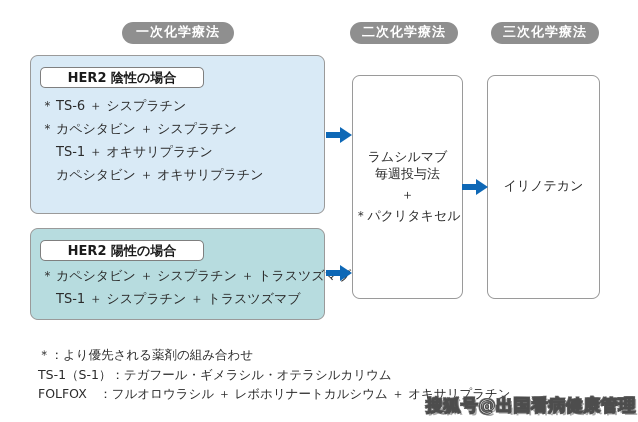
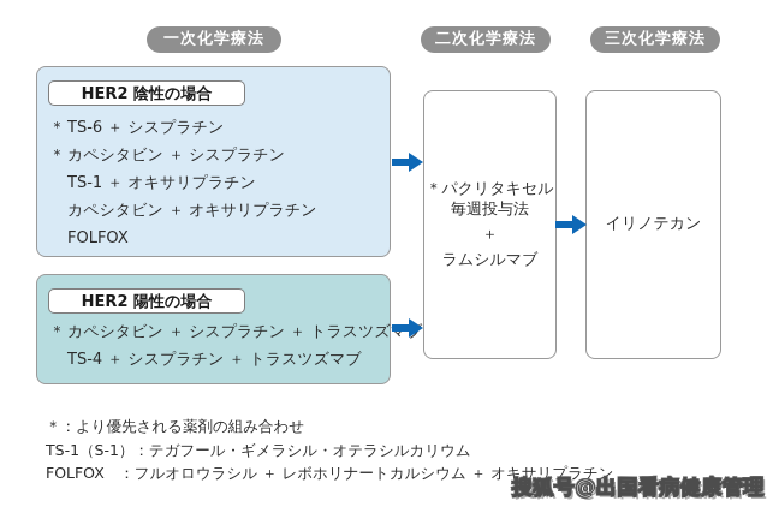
  一次化学療法
  二次化学療法
  三次化学療法
  HER2 陰性の場合
  ＊
  TS-6 ＋ シスプラチン
  ＊
  カペシタビン ＋ シスプラチン
  TS-1 ＋ オキサリプラチン
  カペシタビン ＋ オキサリプラチン
+ FOLFOX
  HER2 陽性の場合
  ＊
  カペシタビン ＋ シスプラチン ＋ トラスツズマブ
- TS-1 ＋ シスプラチン ＋ トラスツズマブ
+ TS-4 ＋ シスプラチン ＋ トラスツズマブ
- ラムシルマブ
+ ＊パクリタキセル
  毎週投与法
  ＋
- ＊パクリタキセル
+ ラムシルマブ
  イリノテカン
  ＊：より優先される薬剤の組み合わせ
  TS-1（S-1）：テガフール・ギメラシル・オテラシルカリウム
  FOLFOX ：フルオロウラシル ＋ レボホリナートカルシウム ＋ オキサリプラチン
  搜狐号@出国看病健康管理
